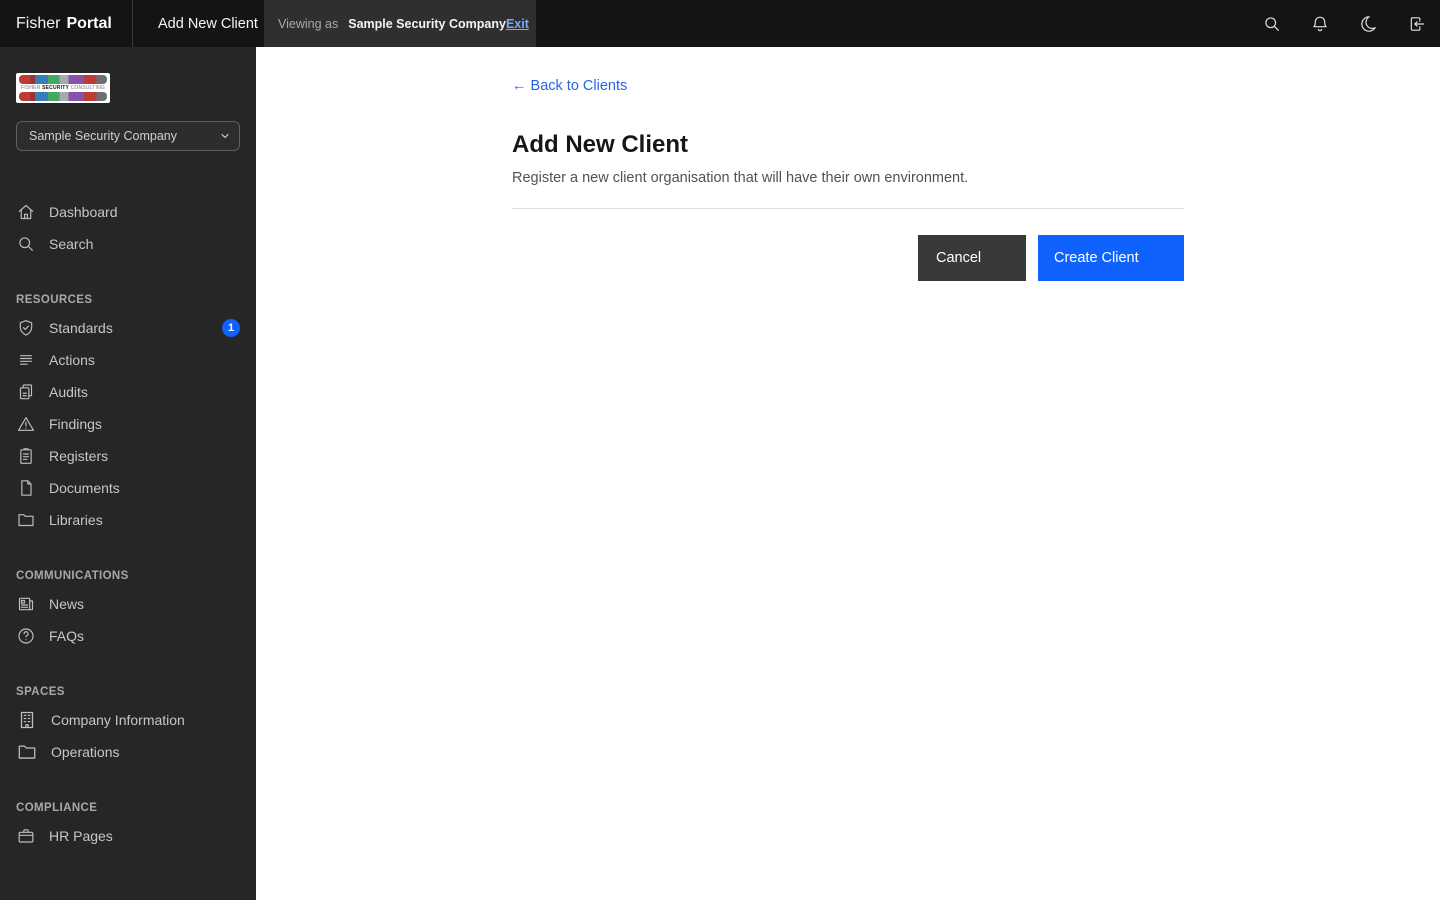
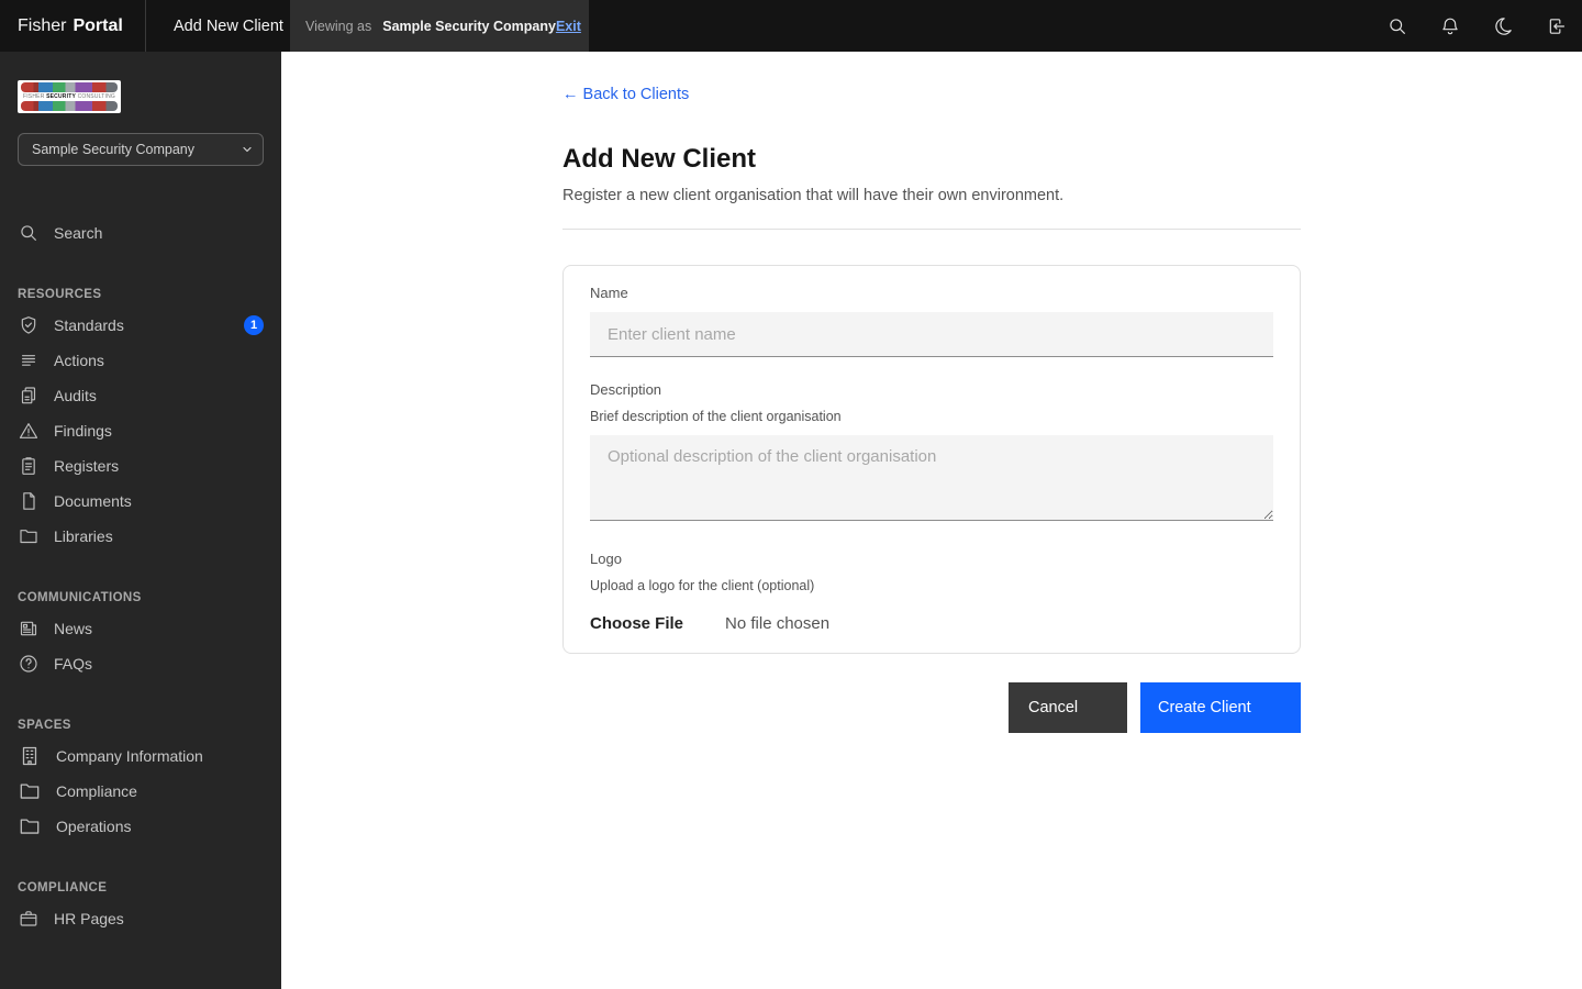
  Fisher
  Portal
  Add New Client
  Viewing as
  Sample Security Company
  Exit
  Sample Security Company
- Dashboard
  Search
  RESOURCES
  Standards
  1
  Actions
  Audits
  Findings
  Registers
  Documents
  Libraries
  COMMUNICATIONS
  News
  FAQs
  SPACES
  Company Information
+ Compliance
  Operations
  COMPLIANCE
  HR Pages
  ← Back to Clients
  Add New Client
  Register a new client organisation that will have their own environment.
+ Name
+ Enter client name
+ Description
+ Brief description of the client organisation
+ Optional description of the client organisation
+ Logo
+ Upload a logo for the client (optional)
+ Choose File
+ No file chosen
  Cancel
  Create Client
